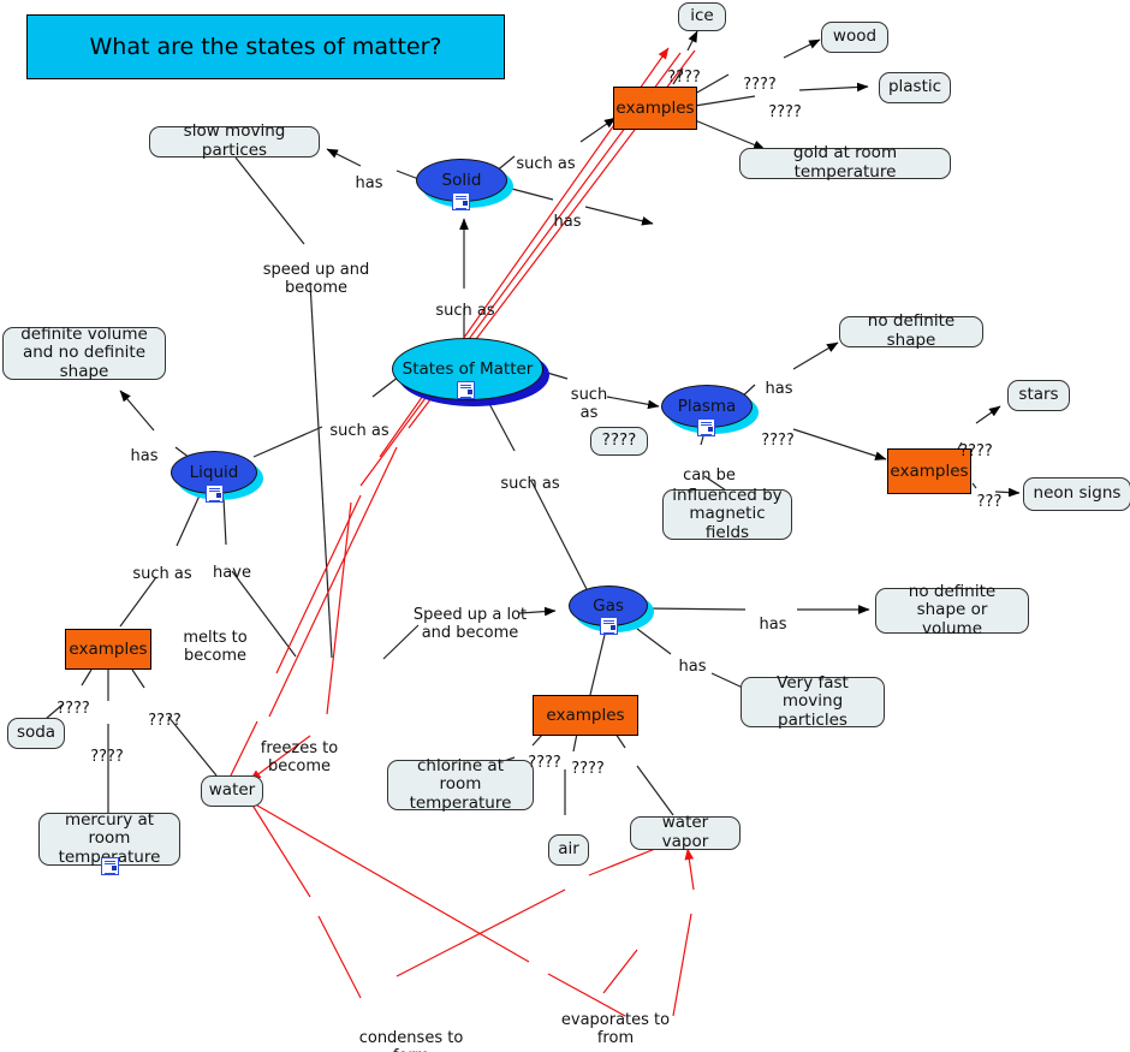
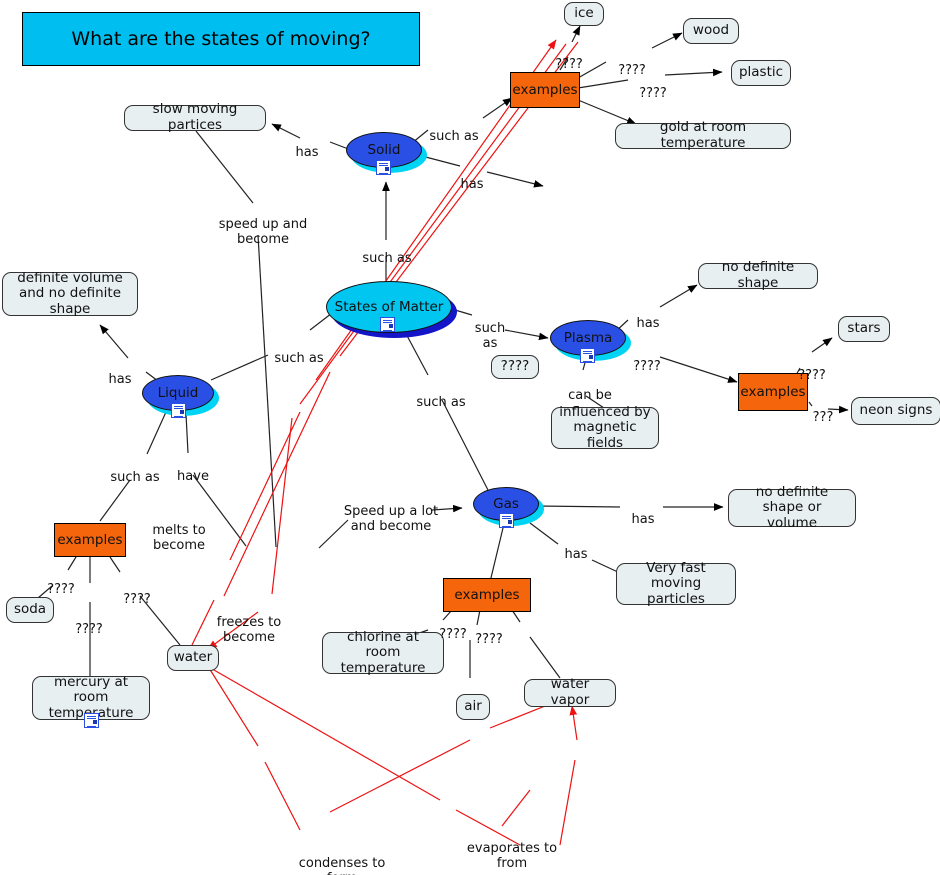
- What are the states of matter?
+ What are the states of moving?
  States of Matter
  Solid
  Liquid
  Gas
  Plasma
  examples
  examples
  examples
  examples
  slow moving partices
  definite volume and no definite shape
  no definite shape or volume
  Very fast moving particles
  no definite shape
  influenced by magnetic fields
  ????
  ice
  wood
  plastic
  gold at room temperature
  soda
  mercury at room tempature
  water
  chlorine at room temperature
  air
  water vapor
  stars
  neon signs
  has
  such as
  has
  such as
  such as
  such as
  such
  as
  speed up and
  become
  has
  such as
  have
  Speed up a lot
  and become
  has
  has
  has
  can be
  ????
  ????
  ????
  ????
  ????
  ????
  ????
  ????
  ????
  ????
  ???
  melts to
  become
  freezes to
  become
  condenses to
  evaporates to
  from
